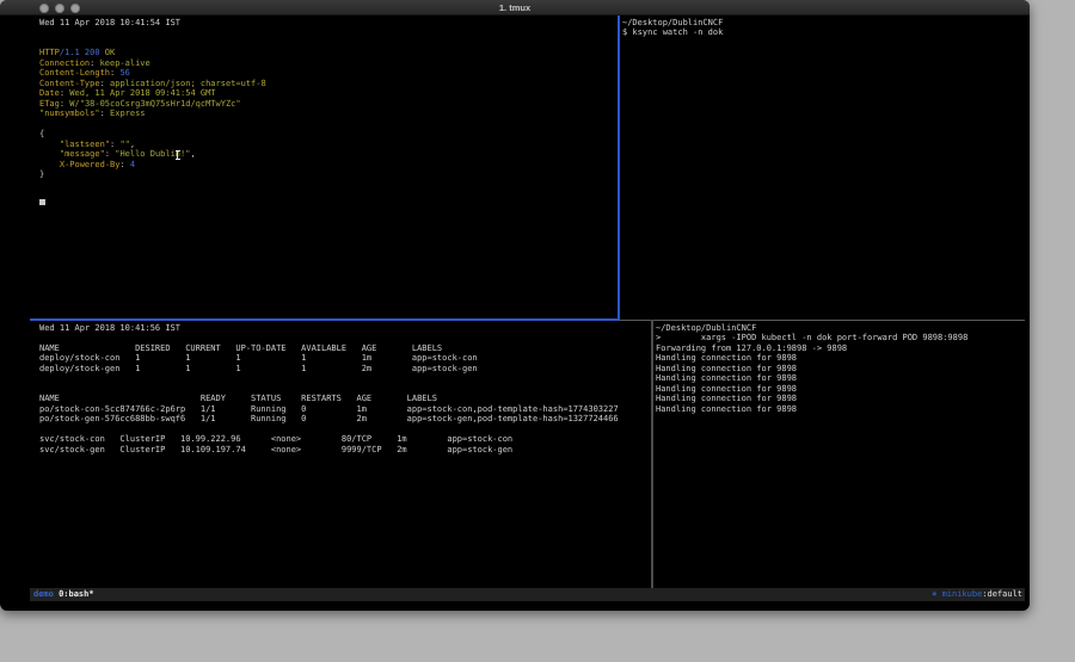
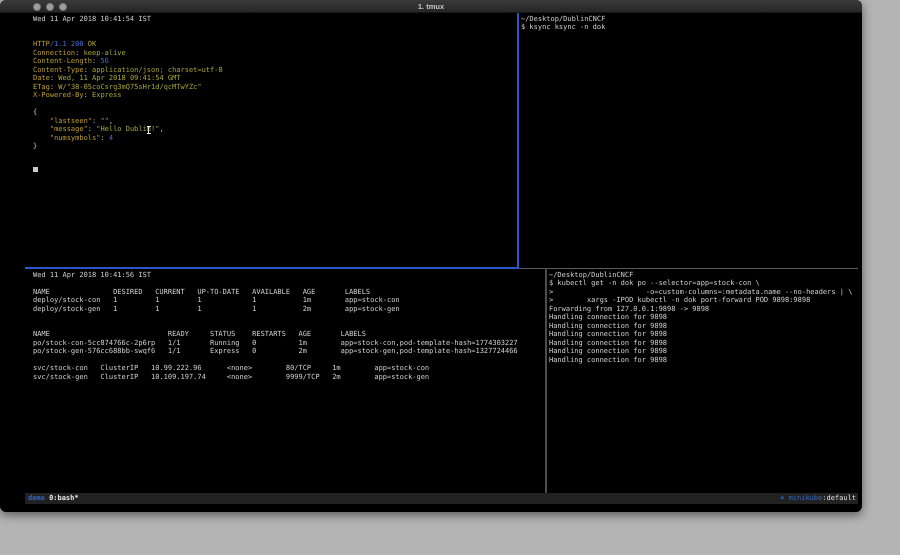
  1. tmux
  Wed 11 Apr 2018 10:41:54 IST
  HTTP/1.1 200 OK
  Connection: keep-alive
  Content-Length: 56
  Content-Type: application/json; charset=utf-8
  Date: Wed, 11 Apr 2018 09:41:54 GMT
  ETag: W/"38-05coCsrg3mQ75sHr1d/qcMTwYZc"
- "numsymbols": Express
+ X-Powered-By: Express
  {
  "lastseen": "",
  "message": "Hello Dubli!",
- X-Powered-By: 4
+ "numsymbols": 4
  }
  ~/Desktop/DublinCNCF
- $ ksync watch -n dok
+ $ ksync ksync -n dok
  Wed 11 Apr 2018 10:41:56 IST
  NAME DESIRED CURRENT UP-TO-DATE AVAILABLE AGE LABELS
  deploy/stock-con 1 1 1 1 1m app=stock-con
  deploy/stock-gen 1 1 1 1 2m app=stock-gen
  NAME READY STATUS RESTARTS AGE LABELS
  po/stock-con-5cc874766c-2p6rp 1/1 Running 0 1m app=stock-con,pod-template-hash=1774303227
- po/stock-gen-576cc688bb-swqf6 1/1 Running 0 2m app=stock-gen,pod-template-hash=1327724466
+ po/stock-gen-576cc688bb-swqf6 1/1 Express 0 2m app=stock-gen,pod-template-hash=1327724466
  svc/stock-con ClusterIP 10.99.222.96 <none> 80/TCP 1m app=stock-con
  svc/stock-gen ClusterIP 10.109.197.74 <none> 9999/TCP 2m app=stock-gen
  ~/Desktop/DublinCNCF
+ $ kubectl get -n dok po --selector=app=stock-con \
+ > -o=custom-columns=:metadata.name --no-headers | \
  > xargs -IPOD kubectl -n dok port-forward POD 9898:9898
  Forwarding from 127.0.0.1:9898 -> 9898
  Handling connection for 9898
  Handling connection for 9898
  Handling connection for 9898
  Handling connection for 9898
  Handling connection for 9898
  Handling connection for 9898
  demo 0:bash*
  ⎈ minikube:default
